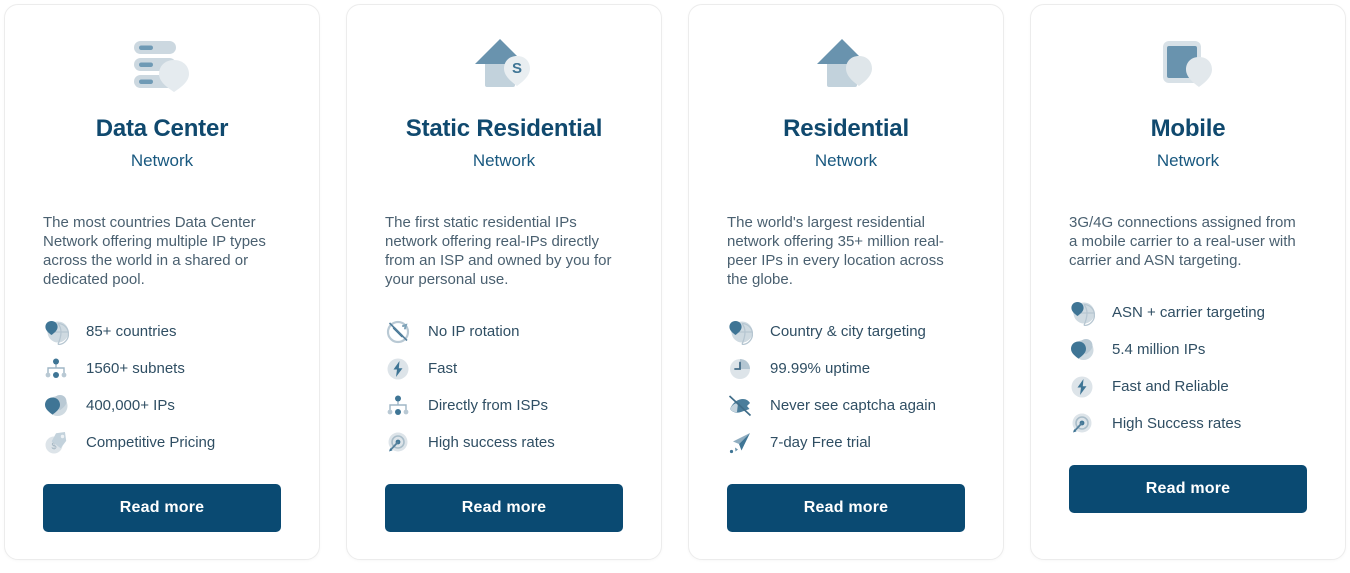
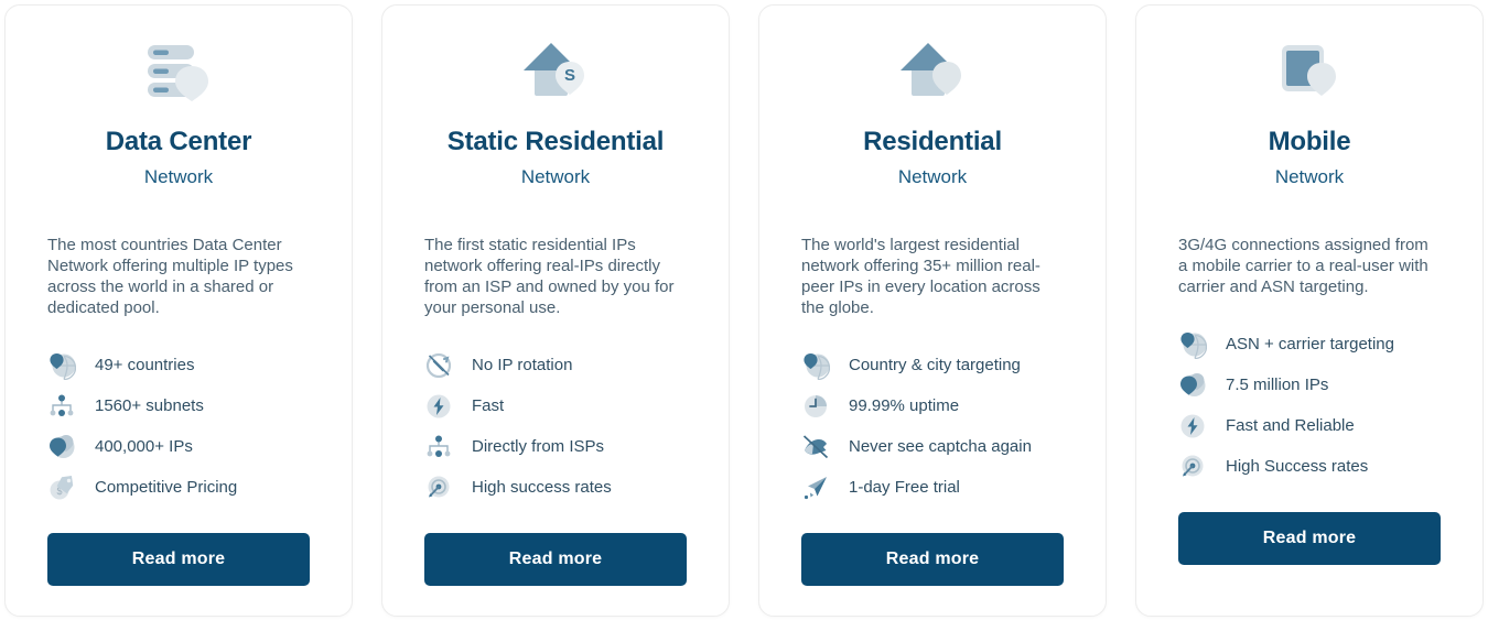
  Data Center
  Network
  The most countries Data Center Network offering multiple IP types across the world in a shared or dedicated pool.
- 85+ countries
+ 49+ countries
  1560+ subnets
  400,000+ IPs
  $
  Competitive Pricing
  Read more
  S
  Static Residential
  Network
  The first static residential IPs network offering real-IPs directly from an ISP and owned by you for your personal use.
  No IP rotation
  Fast
  Directly from ISPs
  High success rates
  Read more
  Residential
  Network
  The world's largest residential network offering 35+ million real-peer IPs in every location across the globe.
  Country & city targeting
  99.99% uptime
  Never see captcha again
- 7-day Free trial
+ 1-day Free trial
  Read more
  Mobile
  Network
  3G/4G connections assigned from a mobile carrier to a real-user with carrier and ASN targeting.
  ASN + carrier targeting
- 5.4 million IPs
+ 7.5 million IPs
  Fast and Reliable
  High Success rates
  Read more
